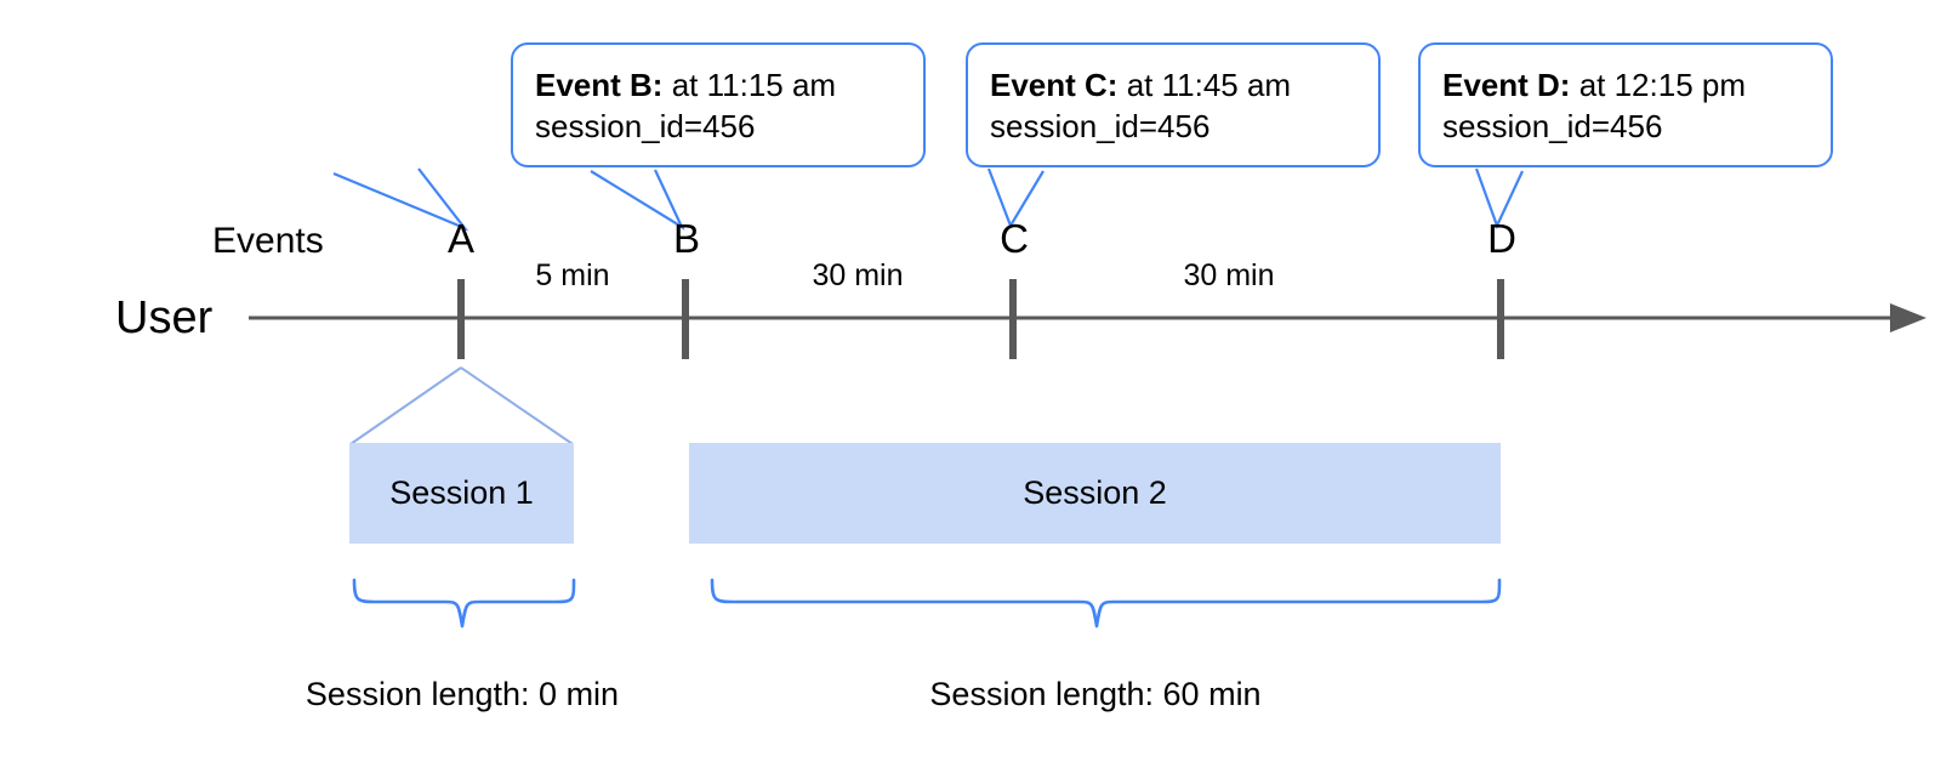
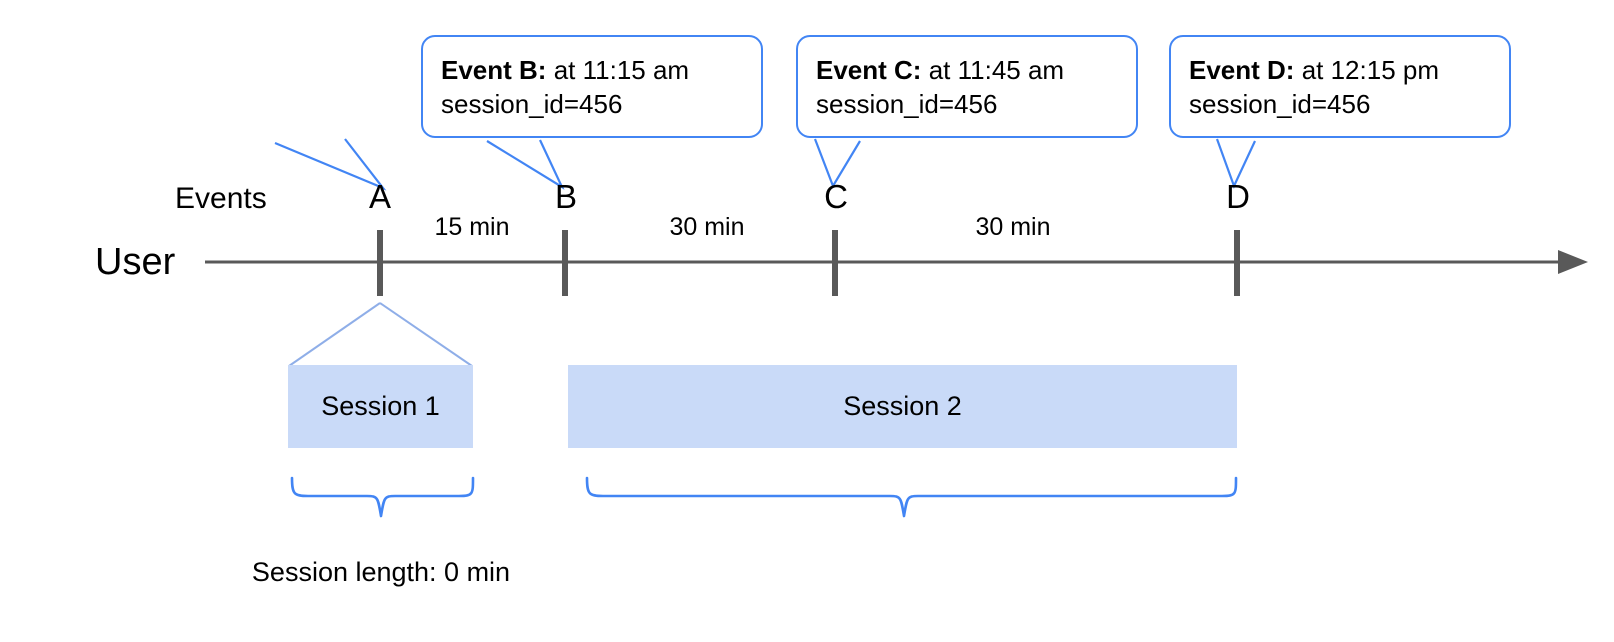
  Event B: at 11:15 am
  session_id=456
  Event C: at 11:45 am
  session_id=456
  Event D: at 12:15 pm
  session_id=456
  Events
  User
  A
  B
  C
  D
- 5 min
+ 15 min
  30 min
  30 min
  Session 1
  Session 2
  Session length: 0 min
- Session length: 60 min
